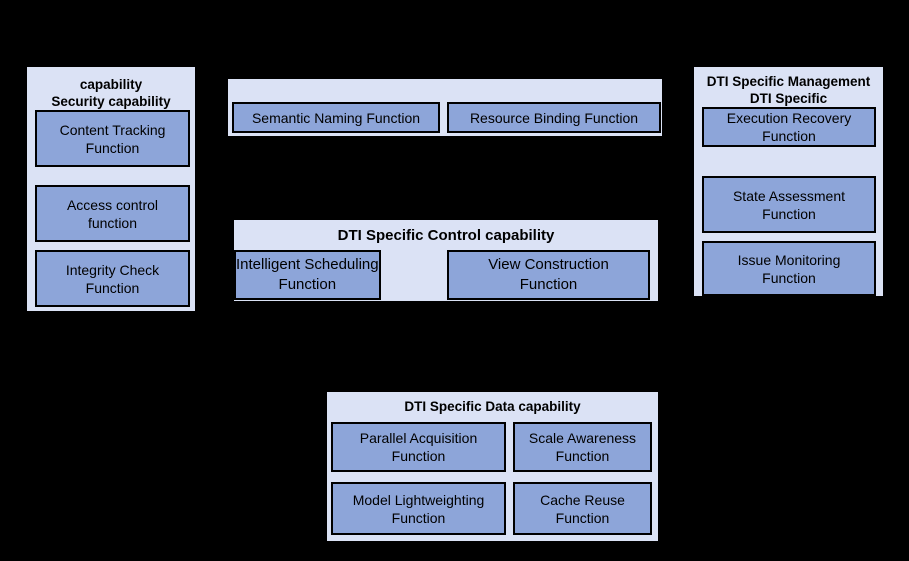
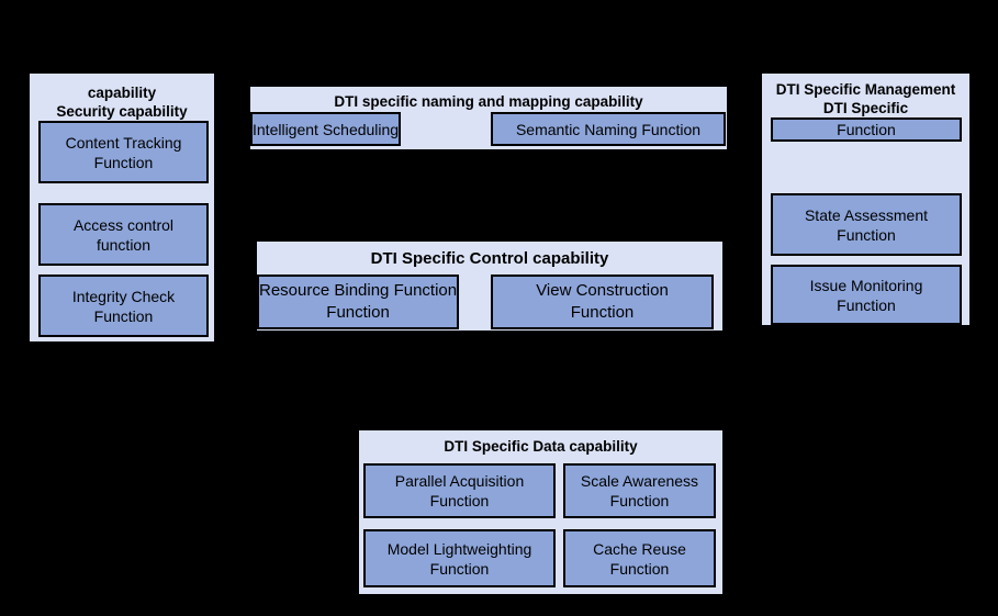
  capability
  Security capability
  Access control
  function
  Integrity Check
  Function
  Content Tracking
  Function
+ DTI specific naming and mapping capability
  Semantic Naming Function
- Resource Binding Function
+ Intelligent Scheduling
  DTI Specific Management
  DTI Specific
  State Assessment
  Function
  Issue Monitoring
  Function
- Execution Recovery
  Function
  DTI Specific Control capability
  View Construction
  Function
- Intelligent Scheduling
+ Resource Binding Function
  Function
  DTI Specific Data capability
  Parallel Acquisition
  Function
  Scale Awareness
  Function
  Model Lightweighting
  Function
  Cache Reuse
  Function
